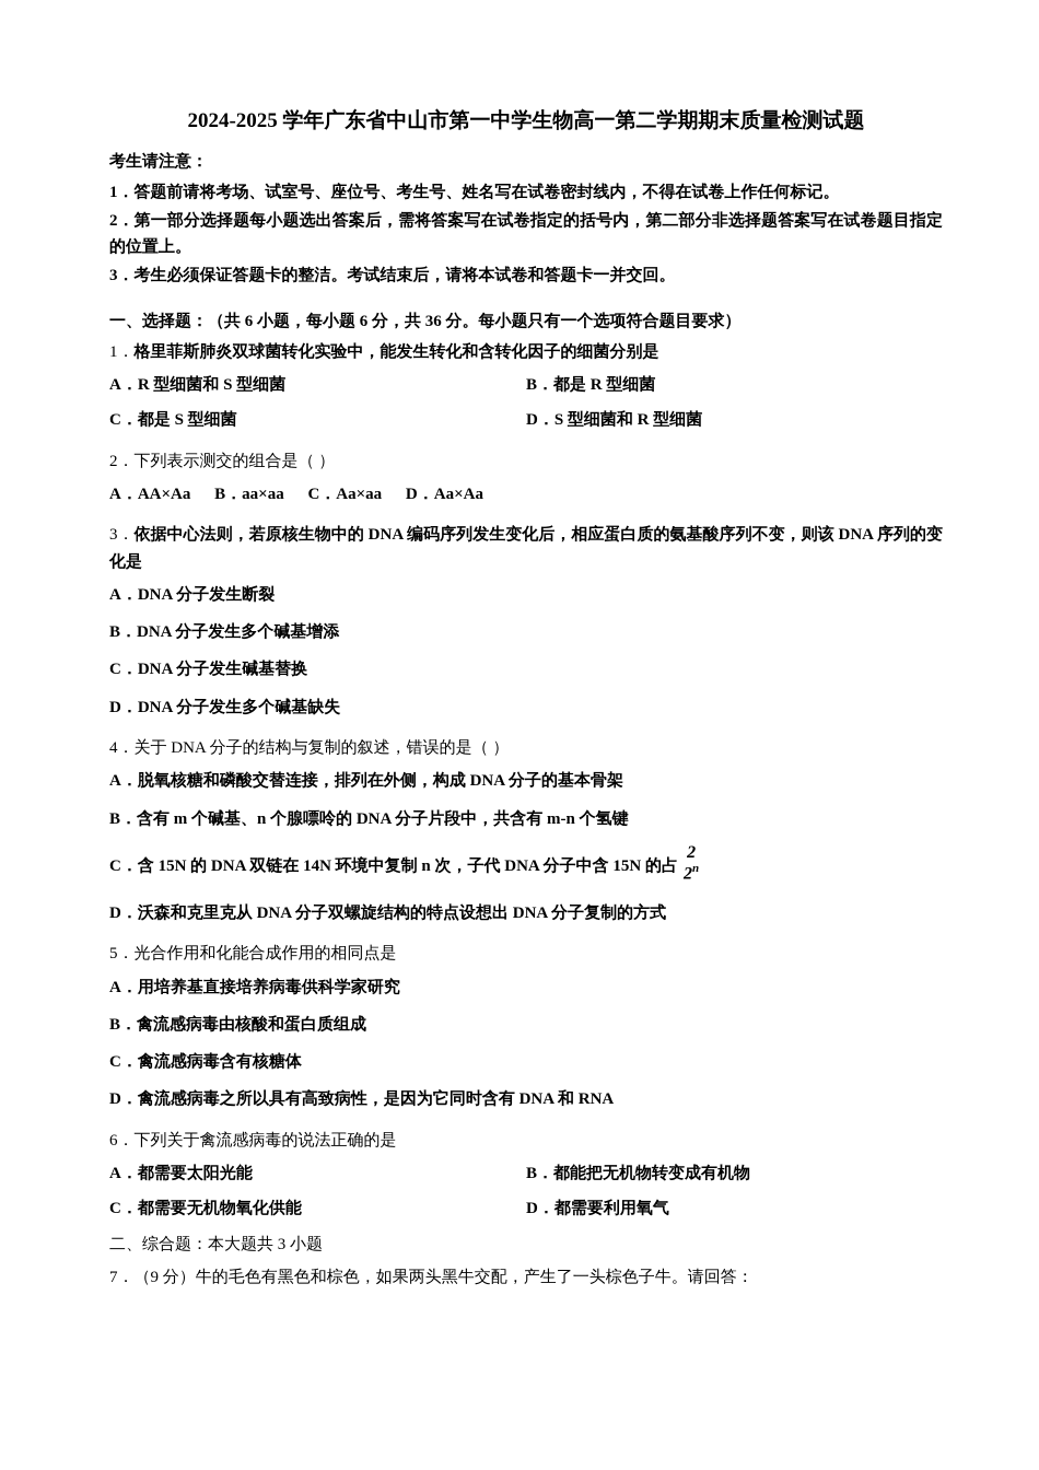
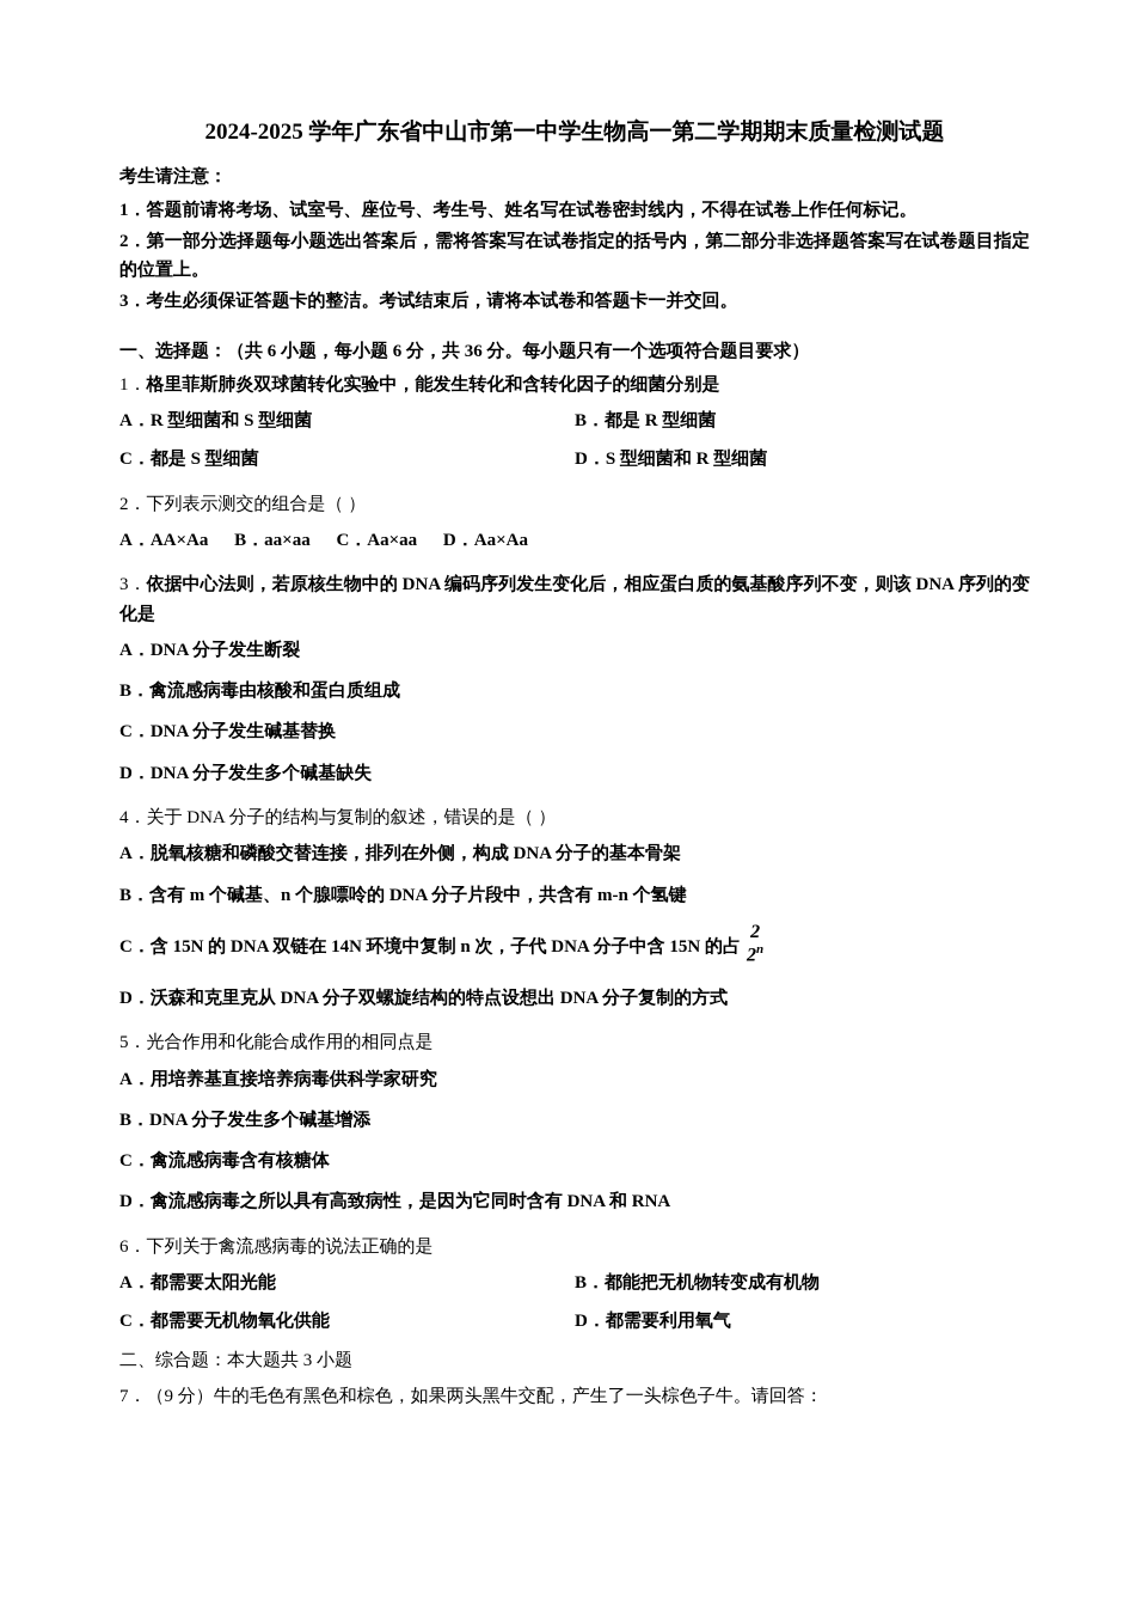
  2024-2025 学年广东省中山市第一中学生物高一第二学期期末质量检测试题
  考生请注意：
  1．答题前请将考场、试室号、座位号、考生号、姓名写在试卷密封线内，不得在试卷上作任何标记。
  2．第一部分选择题每小题选出答案后，需将答案写在试卷指定的括号内，第二部分非选择题答案写在试卷题目指定的位置上。
  3．考生必须保证答题卡的整洁。考试结束后，请将本试卷和答题卡一并交回。
  一、选择题：（共 6 小题，每小题 6 分，共 36 分。每小题只有一个选项符合题目要求）
  1．格里菲斯肺炎双球菌转化实验中，能发生转化和含转化因子的细菌分别是
  A．R 型细菌和 S 型细菌
  B．都是 R 型细菌
  C．都是 S 型细菌
  D．S 型细菌和 R 型细菌
  2．下列表示测交的组合是（ ）
  A．AA×Aa B．aa×aa C．Aa×aa D．Aa×Aa
  3．依据中心法则，若原核生物中的 DNA 编码序列发生变化后，相应蛋白质的氨基酸序列不变，则该 DNA 序列的变化是
  A．DNA 分子发生断裂
- B．DNA 分子发生多个碱基增添
+ B．禽流感病毒由核酸和蛋白质组成
  C．DNA 分子发生碱基替换
  D．DNA 分子发生多个碱基缺失
  4．关于 DNA 分子的结构与复制的叙述，错误的是（ ）
  A．脱氧核糖和磷酸交替连接，排列在外侧，构成 DNA 分子的基本骨架
  B．含有 m 个碱基、n 个腺嘌呤的 DNA 分子片段中，共含有 m‐n 个氢键
  C．含 15N 的 DNA 双链在 14N 环境中复制 n 次，子代 DNA 分子中含 15N 的占
  2
  2n
  D．沃森和克里克从 DNA 分子双螺旋结构的特点设想出 DNA 分子复制的方式
  5．光合作用和化能合成作用的相同点是
  A．用培养基直接培养病毒供科学家研究
- B．禽流感病毒由核酸和蛋白质组成
+ B．DNA 分子发生多个碱基增添
  C．禽流感病毒含有核糖体
  D．禽流感病毒之所以具有高致病性，是因为它同时含有 DNA 和 RNA
  6．下列关于禽流感病毒的说法正确的是
  A．都需要太阳光能
  B．都能把无机物转变成有机物
  C．都需要无机物氧化供能
  D．都需要利用氧气
  二、综合题：本大题共 3 小题
  7．（9 分）牛的毛色有黑色和棕色，如果两头黑牛交配，产生了一头棕色子牛。请回答：
